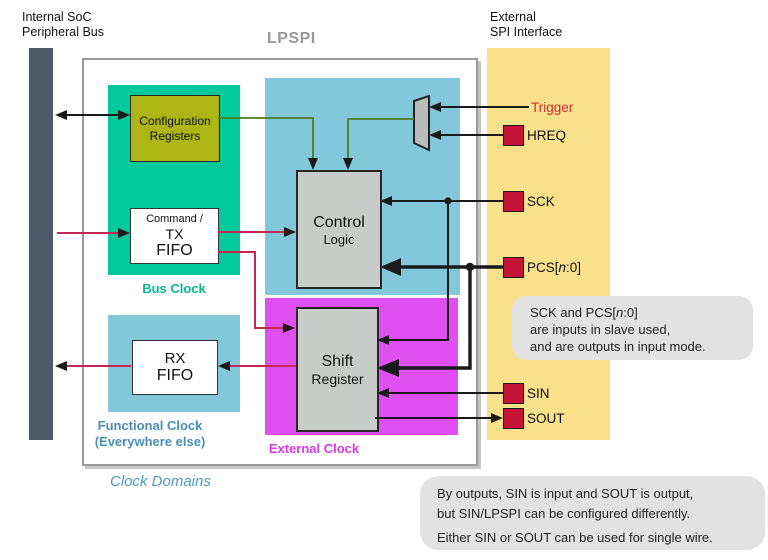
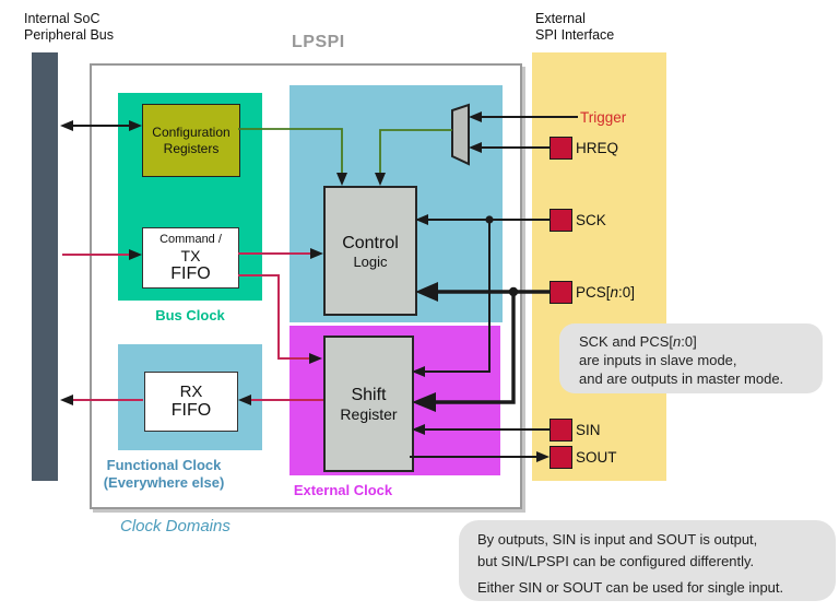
  Internal SoC
  Peripheral Bus
  External
  SPI Interface
  LPSPI
  Configuration
  Registers
  Command /
  TX
  FIFO
  Control
  Logic
  Shift
  Register
  RX
  FIFO
  Trigger
  HREQ
  SCK
  PCS[n:0]
  SIN
  SOUT
  Bus Clock
  Functional Clock
  (Everywhere else)
  External Clock
  Clock Domains
  SCK and PCS[n:0]
- are inputs in slave used,
+ are inputs in slave mode,
- and are outputs in input mode.
+ and are outputs in master mode.
  By outputs, SIN is input and SOUT is output,
  but SIN/LPSPI can be configured differently.
- Either SIN or SOUT can be used for single wire.
+ Either SIN or SOUT can be used for single input.
